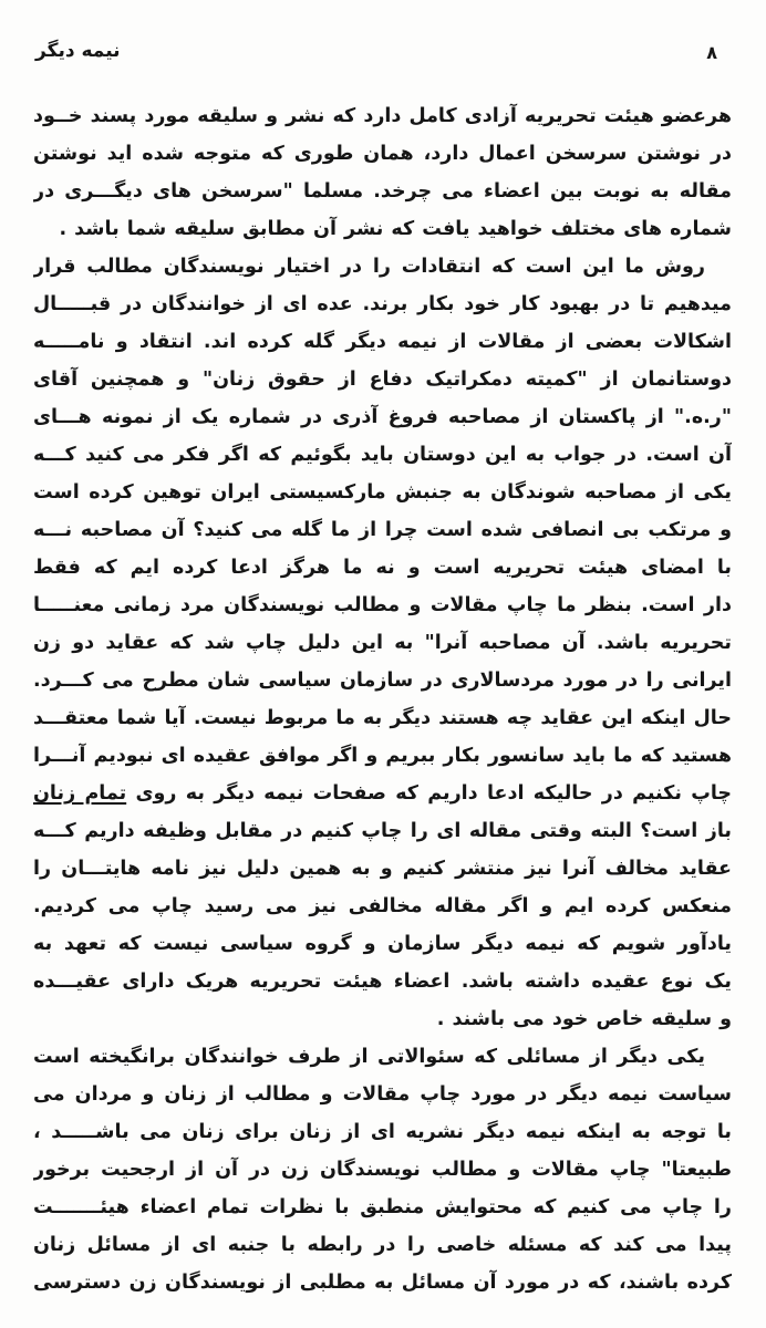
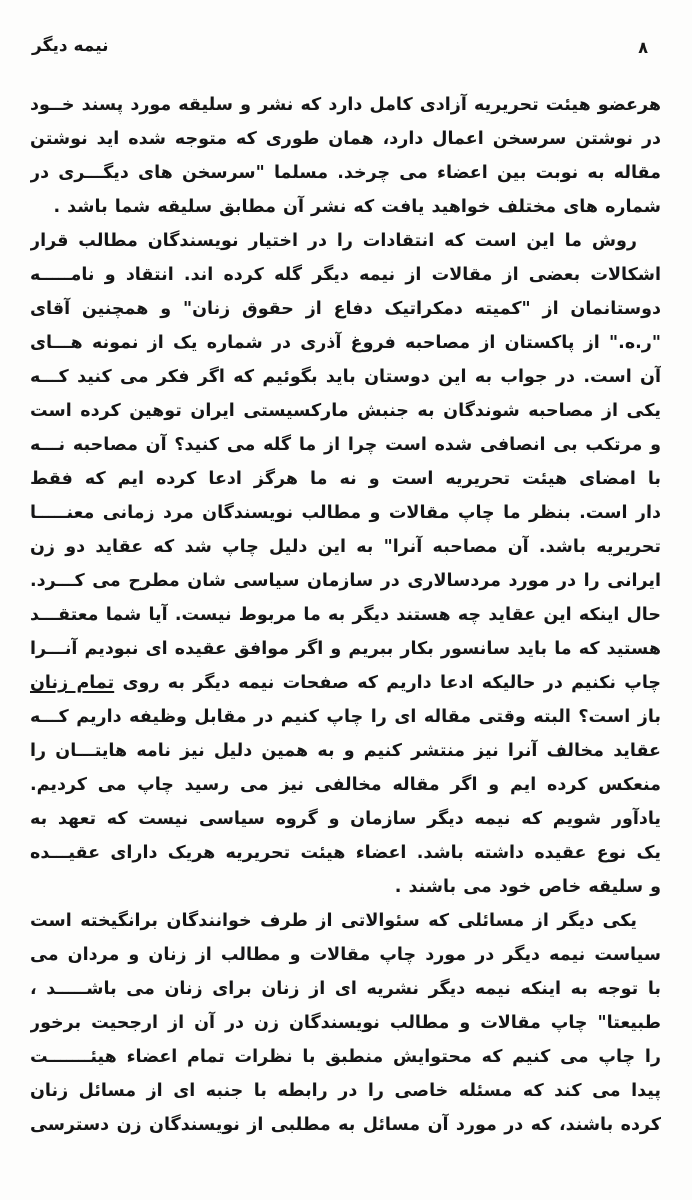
  نیمه دیگر
  ۸
  هرعضو هیئت تحریریه آزادی کامل دارد که نشر و سلیقه مورد پسند خــود
  در نوشتن سرسخن اعمال دارد، همان طوری که متوجه شده اید نوشتن
  مقاله به نوبت بین اعضاء می چرخد. مسلما "سرسخن های دیگـــری در
  شماره های مختلف خواهید یافت که نشر آن مطابق سلیقه شما باشد .
  روش ما این است که انتقادات را در اختیار نویسندگان مطالب قرار
- میدهیم تا در بهبود کار خود بکار برند. عده ای از خوانندگان در قبـــــال
  اشکالات بعضی از مقالات از نیمه دیگر گله کرده اند. انتقاد و نامـــــه
  دوستانمان از "کمیته دمکراتیک دفاع از حقوق زنان" و همچنین آقای
  "ر.ه." از پاکستان از مصاحبه فروغ آذری در شماره یک از نمونه هـــای
  آن است. در جواب به این دوستان باید بگوئیم که اگر فکر می کنید کـــه
  یکی از مصاحبه شوندگان به جنبش مارکسیستی ایران توهین کرده است
  و مرتکب بی انصافی شده است چرا از ما گله می کنید؟ آن مصاحبه نـــه
  با امضای هیئت تحریریه است و نه ما هرگز ادعا کرده ایم که فقط
  دار است. بنظر ما چاپ مقالات و مطالب نویسندگان مرد زمانی معنـــــا
  تحریریه باشد. آن مصاحبه آنرا" به این دلیل چاپ شد که عقاید دو زن
  ایرانی را در مورد مردسالاری در سازمان سیاسی شان مطرح می کـــرد.
  حال اینکه این عقاید چه هستند دیگر به ما مربوط نیست. آیا شما معتقـــد
  هستید که ما باید سانسور بکار ببریم و اگر موافق عقیده ای نبودیم آنـــرا
  چاپ نکنیم در حالیکه ادعا داریم که صفحات نیمه دیگر به روی تمام زنان
  باز است؟ البته وقتی مقاله ای را چاپ کنیم در مقابل وظیفه داریم کـــه
  عقاید مخالف آنرا نیز منتشر کنیم و به همین دلیل نیز نامه هایتـــان را
  منعکس کرده ایم و اگر مقاله مخالفی نیز می رسید چاپ می کردیم.
  یادآور شویم که نیمه دیگر سازمان و گروه سیاسی نیست که تعهد به
  یک نوع عقیده داشته باشد. اعضاء هیئت تحریریه هریک دارای عقیـــده
  و سلیقه خاص خود می باشند .
  یکی دیگر از مسائلی که سئوالاتی از طرف خوانندگان برانگیخته است
  سیاست نیمه دیگر در مورد چاپ مقالات و مطالب از زنان و مردان می
  با توجه به اینکه نیمه دیگر نشریه ای از زنان برای زنان می باشـــــد ،
  طبیعتا" چاپ مقالات و مطالب نویسندگان زن در آن از ارجحیت برخور
  را چاپ می کنیم که محتوایش منطبق با نظرات تمام اعضاء هیئـــــــت
  پیدا می کند که مسئله خاصی را در رابطه با جنبه ای از مسائل زنان
  کرده باشند، که در مورد آن مسائل به مطلبی از نویسندگان زن دسترسی
